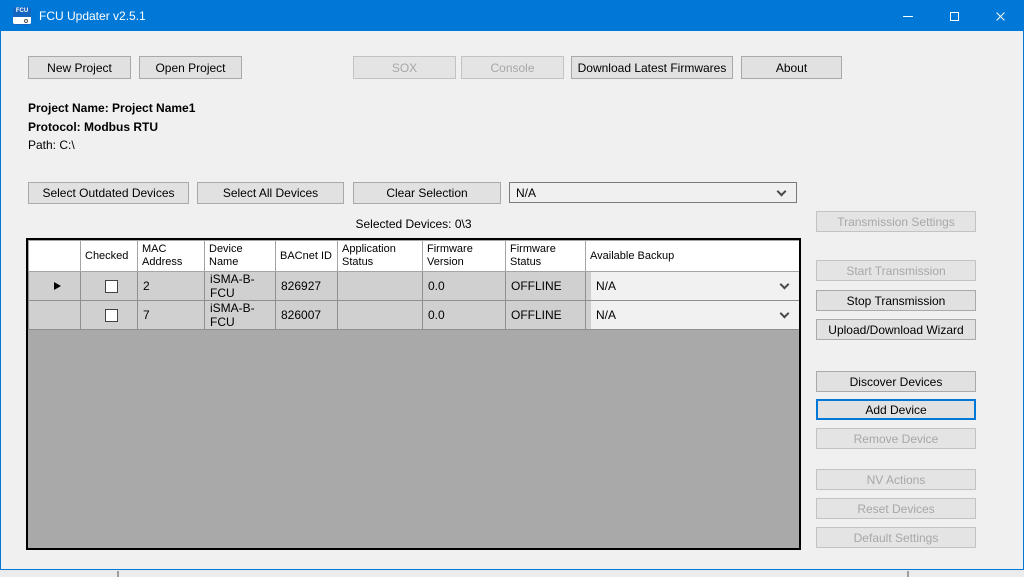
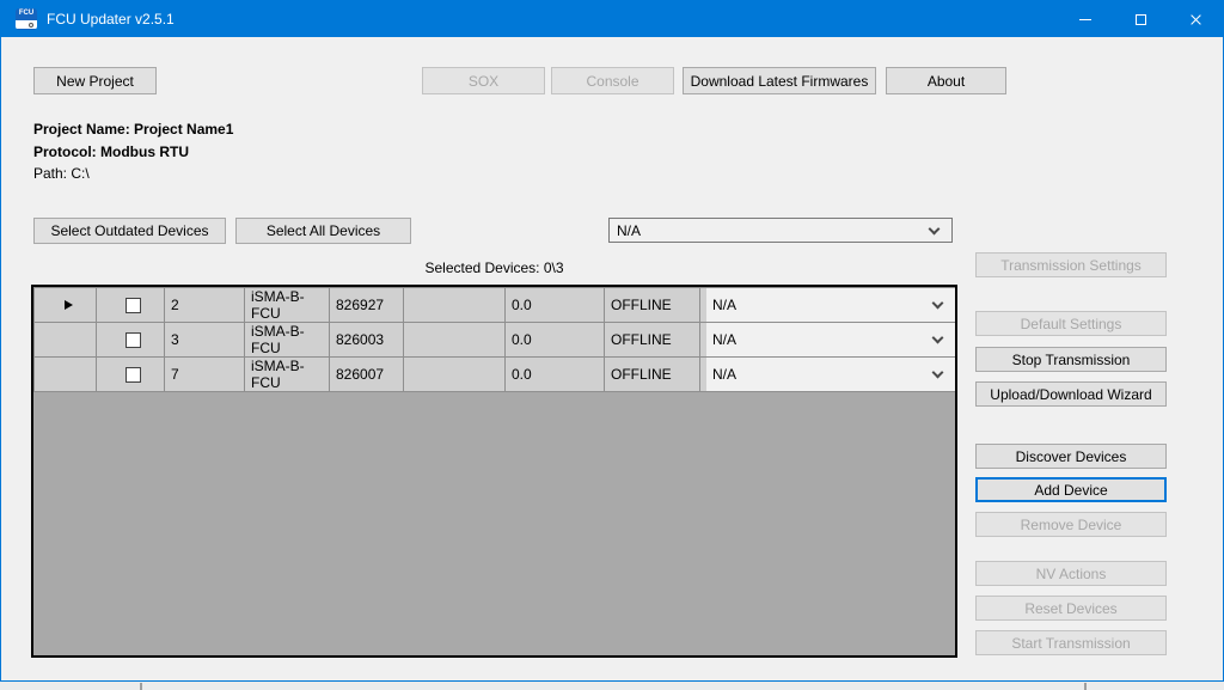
  FCU Updater v2.5.1
  New Project
- Open Project
  SOX
  Console
  Download Latest Firmwares
  About
  Project Name: Project Name1
  Protocol: Modbus RTU
  Path: C:\
  Select Outdated Devices
  Select All Devices
- Clear Selection
  N/A
  Selected Devices: 0\3
- 	Checked	MAC Address	Device Name	BACnet ID	Application Status	Firmware Version	Firmware Status	Available Backup
  		2	iSMA-B-FCU	826927		0.0	OFFLINE	N/A
+ 		3	iSMA-B-FCU	826003		0.0	OFFLINE	N/A
  		7	iSMA-B-FCU	826007		0.0	OFFLINE	N/A
  Transmission Settings
- Start Transmission
+ Default Settings
  Stop Transmission
  Upload/Download Wizard
  Discover Devices
  Add Device
  Remove Device
  NV Actions
  Reset Devices
- Default Settings
+ Start Transmission
